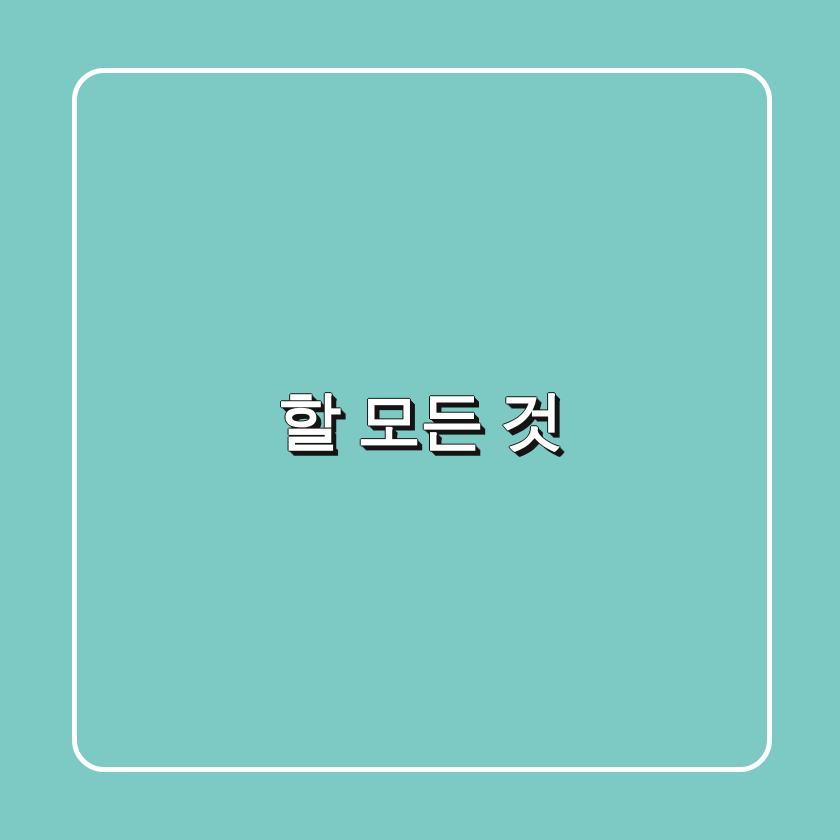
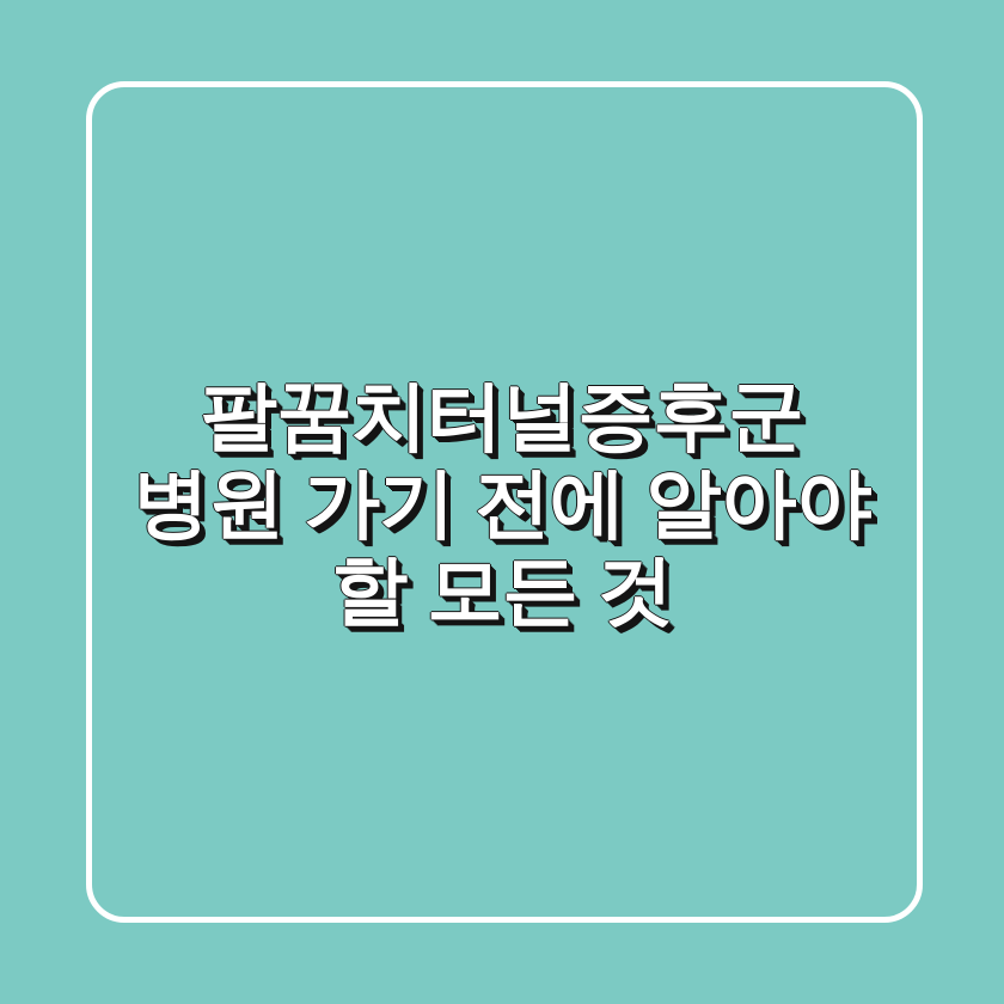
+ 팔꿈치터널증후군
+ 병원 가기 전에 알아야
  할 모든 것
